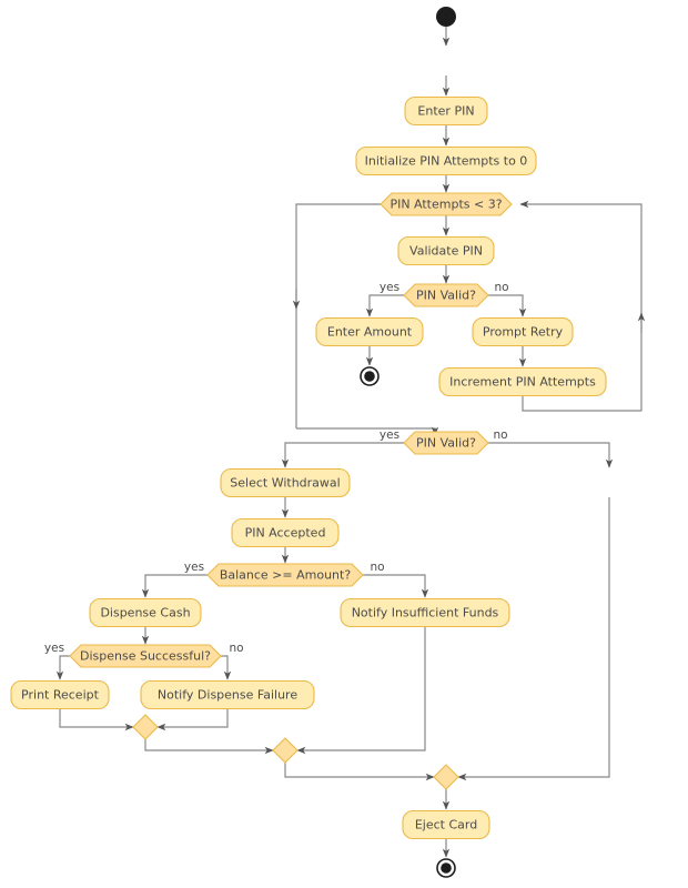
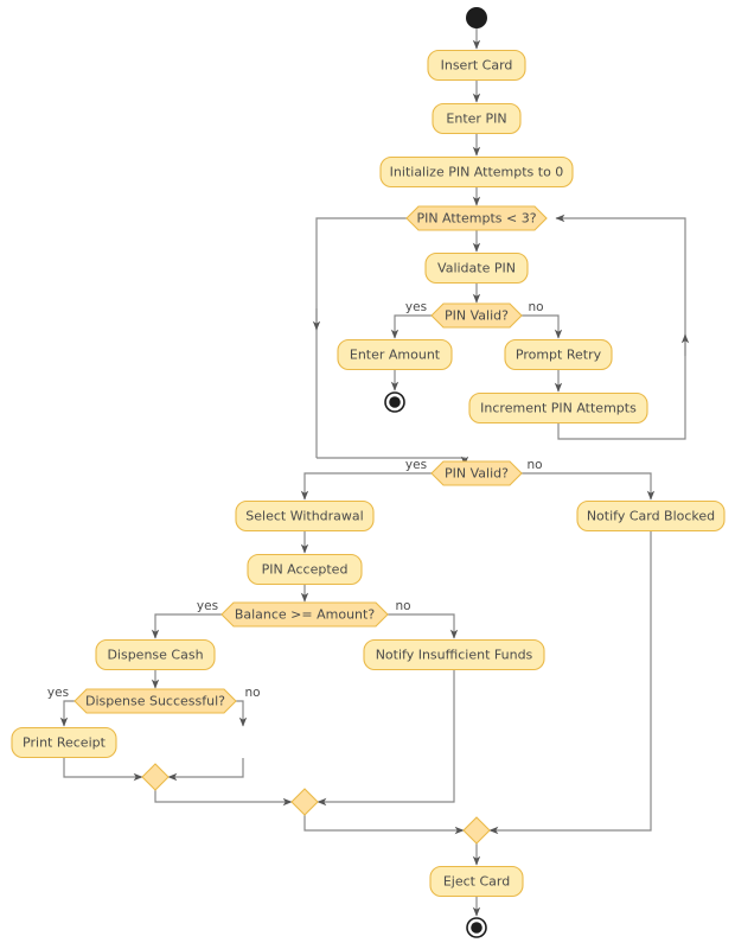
+ Insert Card
  Enter PIN
  Initialize PIN Attempts to 0
  Validate PIN
  Enter Amount
  Prompt Retry
  Increment PIN Attempts
  Select Withdrawal
  PIN Accepted
+ Notify Card Blocked
  Dispense Cash
  Notify Insufficient Funds
  Print Receipt
- Notify Dispense Failure
  Eject Card
  PIN Attempts < 3?
  PIN Valid?
  PIN Valid?
  Balance >= Amount?
  Dispense Successful?
  yes
  no
  yes
  no
  yes
  no
  yes
  no
